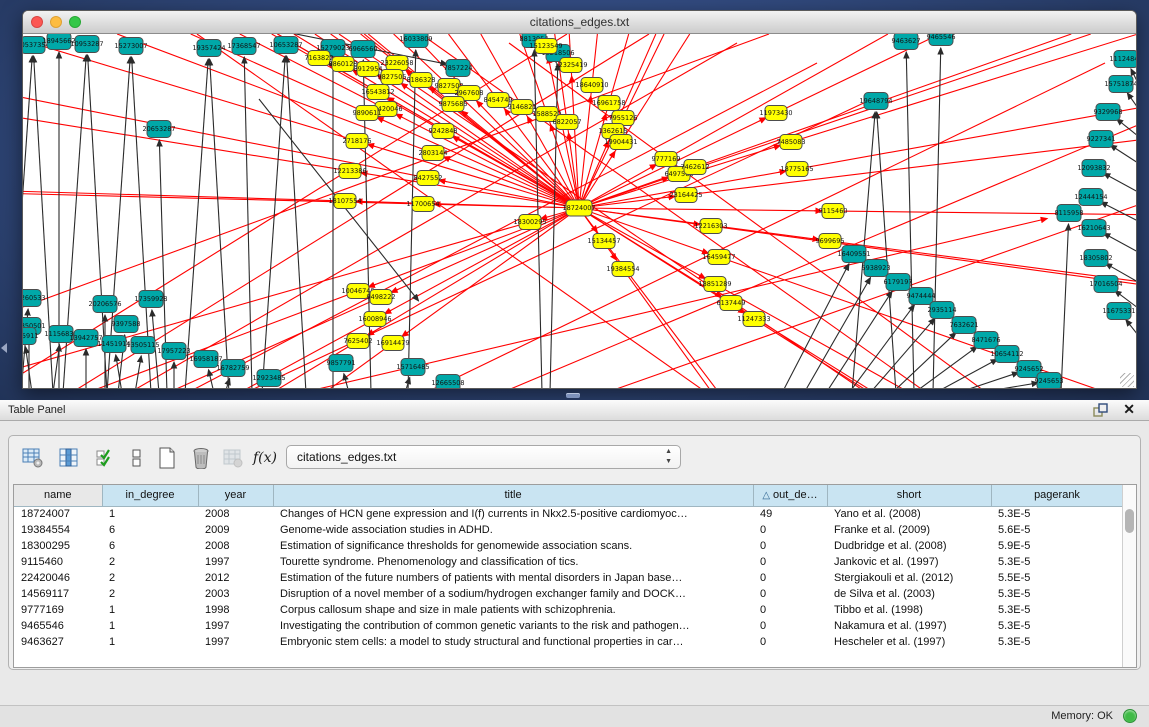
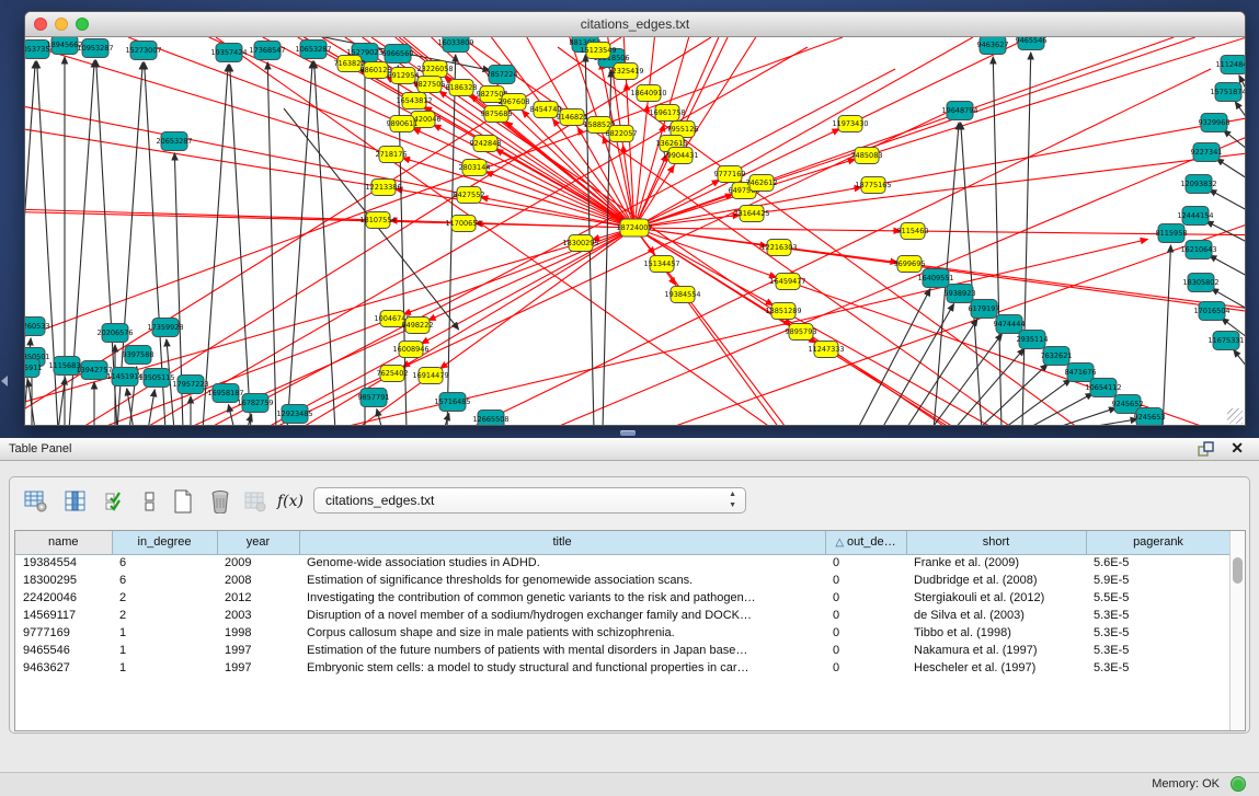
  citations_edges.txt
  053735
  18945662
  10953287
  15273007
  19357424
  17368547
  10653287
  15279023
  6966560
  16033809
  7857224
  19648794
  260533
  20206576
  17359928
  9397588
  350501
  1115683
  13942757
  11451914
  13505115
  17957223
  16958187
  16782759
  12923485
  9857791
  15716485
  12665508
  16409551
  5938923
  6179197
  9474444
  2935114
  7632621
  8471676
  10654112
  9245652
  9245653
  8115958
  12444154
  16210643
  18305802
  17016504
  11675331
  15751874
  9329968
  9227341
  12093832
  111248
  9463627
  9465546
  7163822
  8860128
  8912954
  23226058
  9827505
  16543812
  420046
  9890611
  2718176
  12213386
  18107554
  8186328
  982750
  2967608
  9875685
  2803144
  8427552
  11700654
  15123549
  12325419
  18640910
  16961758
  7955126
  19904431
  9777169
  64975
  7462612
  23164425
  18300295
  15134457
  19384554
  1004674
  9498222
  16008946
  7625402
  16914479
  11973430
  7485083
  18775165
  16459477
  18851289
- 6137449
+ 9895793
  11247333
  9115460
  9699695
  12216303
  8454749
  9146821
  158852
  6822057
  18724007
  Table Panel
  ✕
  f(x)
  citations_edges.txt
  name	in_degree	year	title	△ out_de…	short	pagerank
- 18724007	1	2008	Changes of HCN gene expression and I(f) currents in Nkx2.5-positive cardiomyoc…	49	Yano et al. (2008)	5.3E-5
  19384554	6	2009	Genome-wide association studies in ADHD.	0	Franke et al. (2009)	5.6E-5
  18300295	6	2008	Estimation of significance thresholds for genomewide association scans.	0	Dudbridge et al. (2008)	5.9E-5
- 9115460	2	1997	Tourette syndrome. Phenomenology and classification of tics.	0	Jankovic et al. (1997)	5.3E-5
- 22420046	2	2012	Estimation of the future numbers of patients with mental disorders in Japan base…	0	Stergiakouli et al. (2012)	5.5E-5
+ 22420046	2	2012	Investigating the contribution of common genetic variants to the risk and pathogen…	0	Stergiakouli et al. (2012)	5.5E-5
  14569117	2	2003	Disruption of a novel member of a sodium/hydrogen exchanger family and DOCK…	0	de Silva et al. (2003)	5.3E-5
  9777169	1	1998	Corpus callosum shape and size in male patients with schizophrenia.	0	Tibbo et al. (1998)	5.3E-5
- 9465546	1	1997	Investigating the contribution of common genetic variants to the risk and pathogen…	0	Nakamura et al. (1997)	5.3E-5
+ 9465546	1	1997	Estimation of the future numbers of patients with mental disorders in Japan base…	0	Nakamura et al. (1997)	5.3E-5
  9463627	1	1997	Embryonic stem cells: a model to study structural and functional properties in car…	0	Hescheler et al. (1997)	5.3E-5
  Memory: OK
